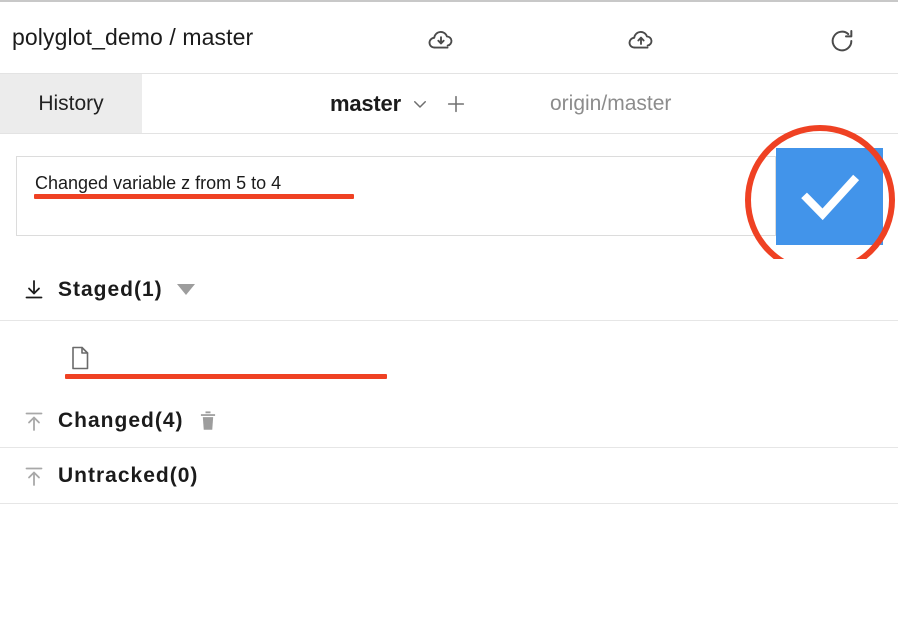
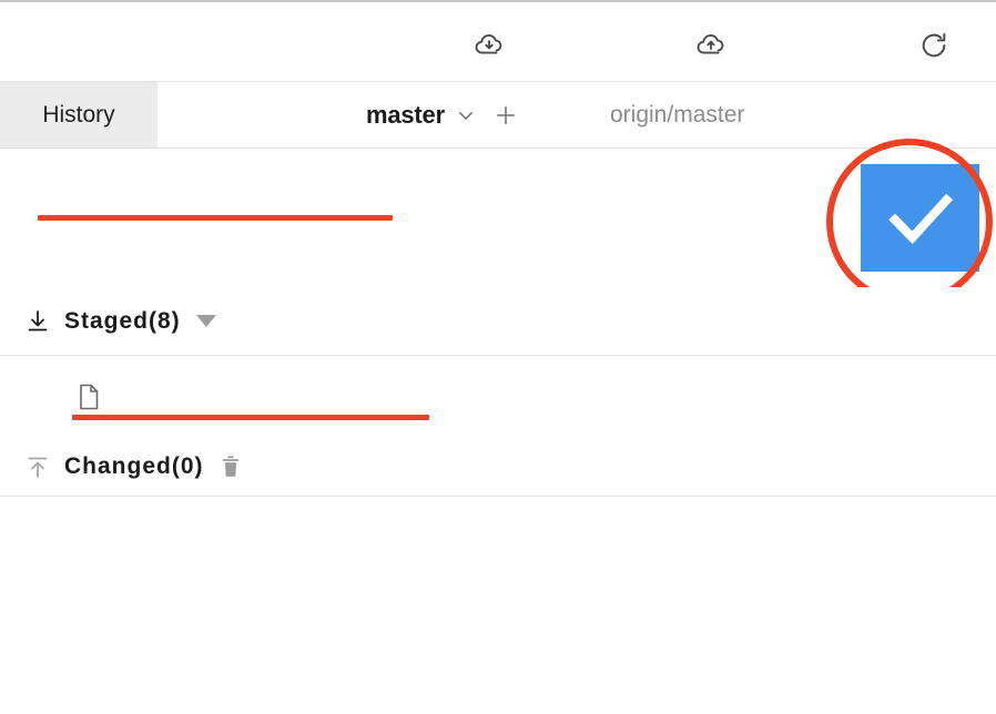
- polyglot_demo / master
  History
  master
  origin/master
- Changed variable z from 5 to 4
- Staged(1)
+ Staged(8)
- Changed(4)
+ Changed(0)
- Untracked(0)
